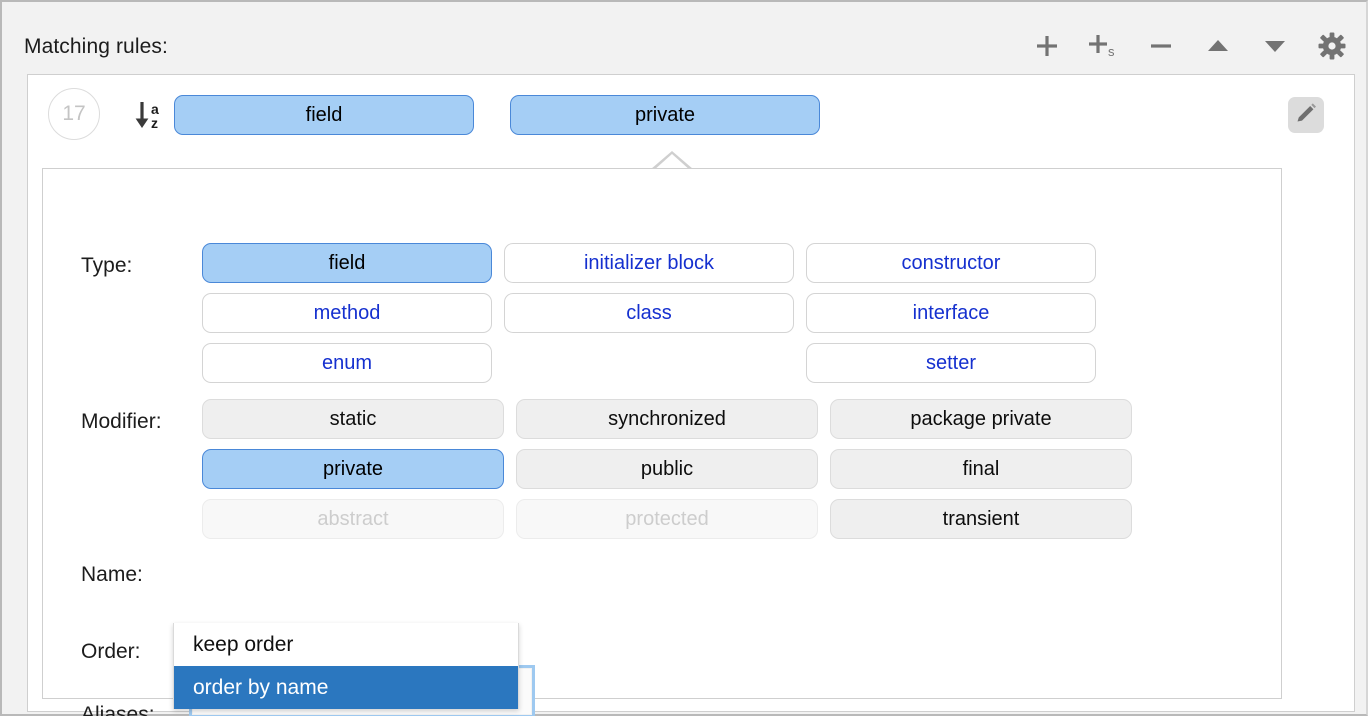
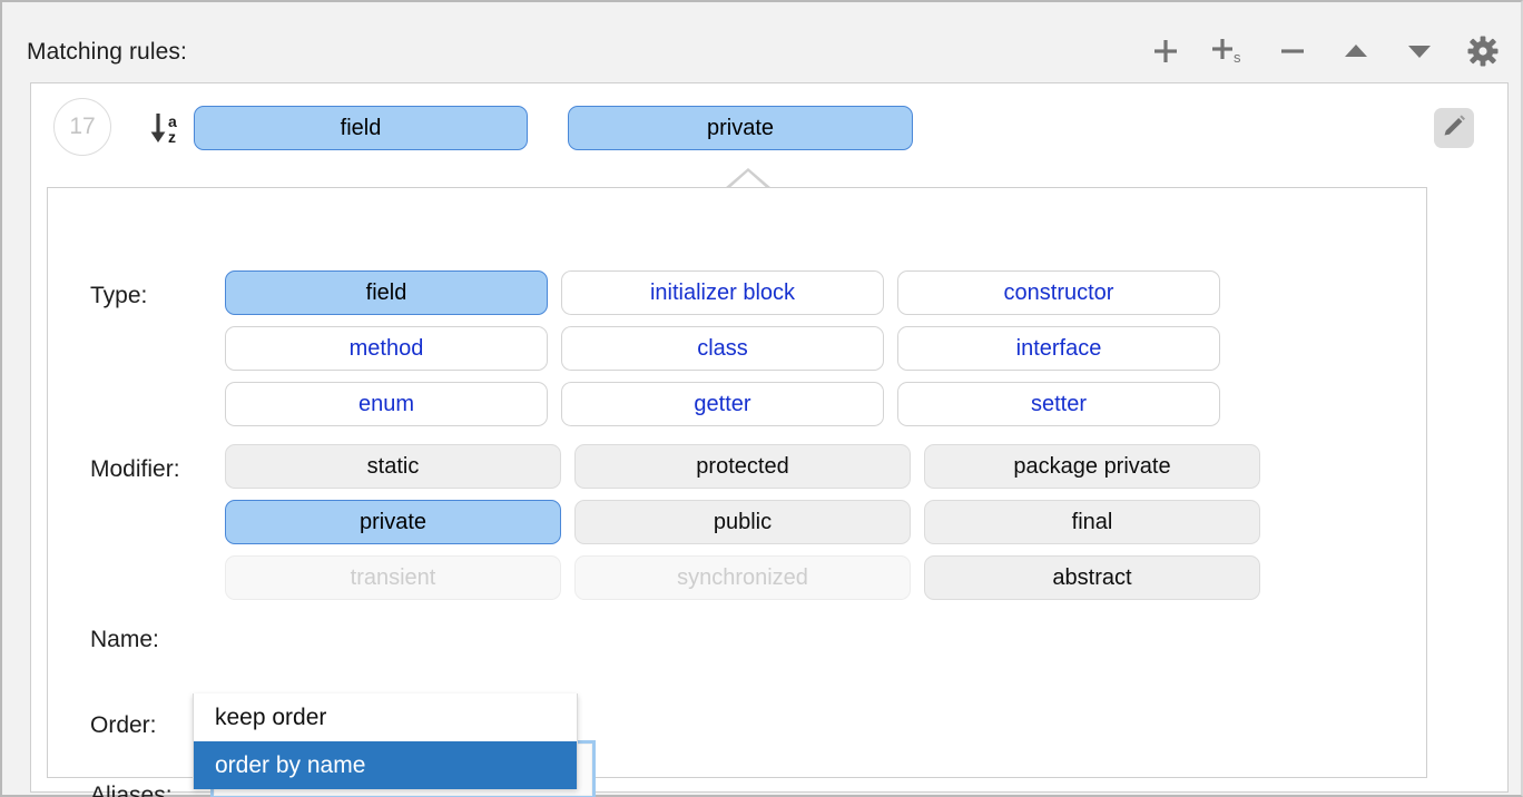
  Matching rules:
  s
  17
  a
  z
  field
  private
  Type:
  field
  initializer block
  constructor
  method
  class
  interface
  enum
+ getter
  setter
  Modifier:
  static
- synchronized
+ protected
  package private
  private
  public
  final
- abstract
+ transient
- protected
+ synchronized
- transient
+ abstract
  Name:
  Order:
  Aliases:
  keep order
  order by name
